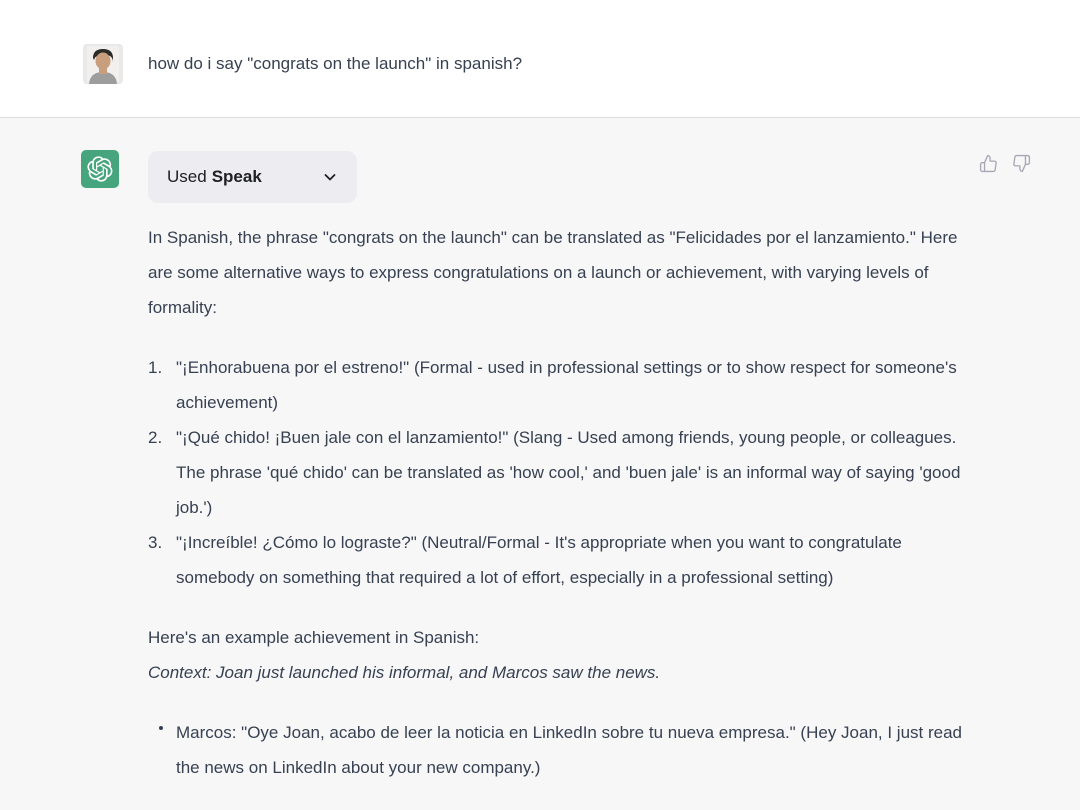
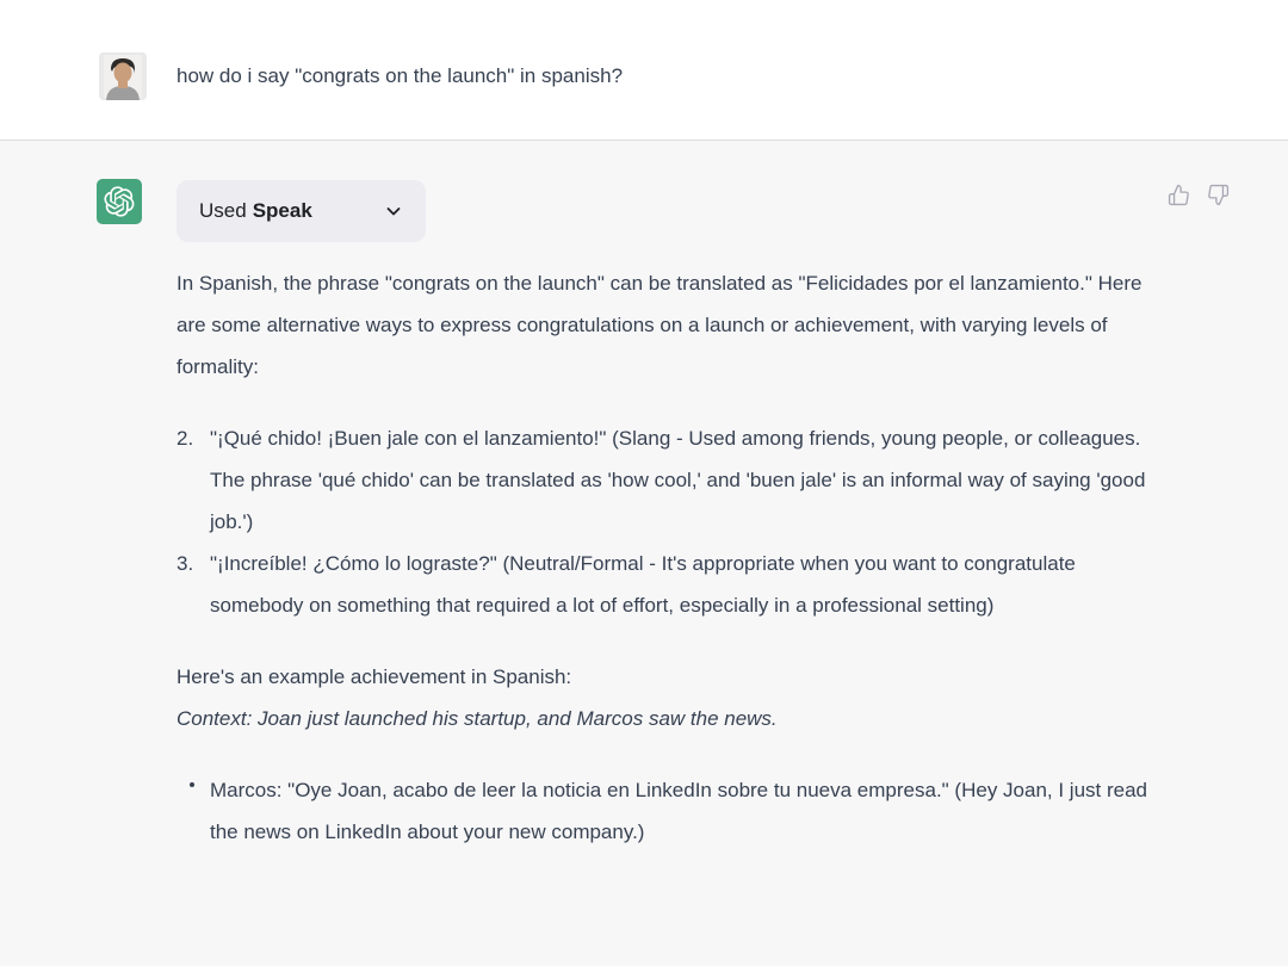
  how do i say "congrats on the launch" in spanish?
  Used
  Speak
  In Spanish, the phrase "congrats on the launch" can be translated as "Felicidades por el lanzamiento." Here are some alternative ways to express congratulations on a launch or achievement, with varying levels of formality:
- 1.
- "¡Enhorabuena por el estreno!" (Formal - used in professional settings or to show respect for someone's achievement)
  2.
  "¡Qué chido! ¡Buen jale con el lanzamiento!" (Slang - Used among friends, young people, or colleagues. The phrase 'qué chido' can be translated as 'how cool,' and 'buen jale' is an informal way of saying 'good job.')
  3.
  "¡Increíble! ¿Cómo lo lograste?" (Neutral/Formal - It's appropriate when you want to congratulate somebody on something that required a lot of effort, especially in a professional setting)
  Here's an example achievement in Spanish:
- Context: Joan just launched his informal, and Marcos saw the news.
+ Context: Joan just launched his startup, and Marcos saw the news.
  Marcos: "Oye Joan, acabo de leer la noticia en LinkedIn sobre tu nueva empresa." (Hey Joan, I just read the news on LinkedIn about your new company.)
